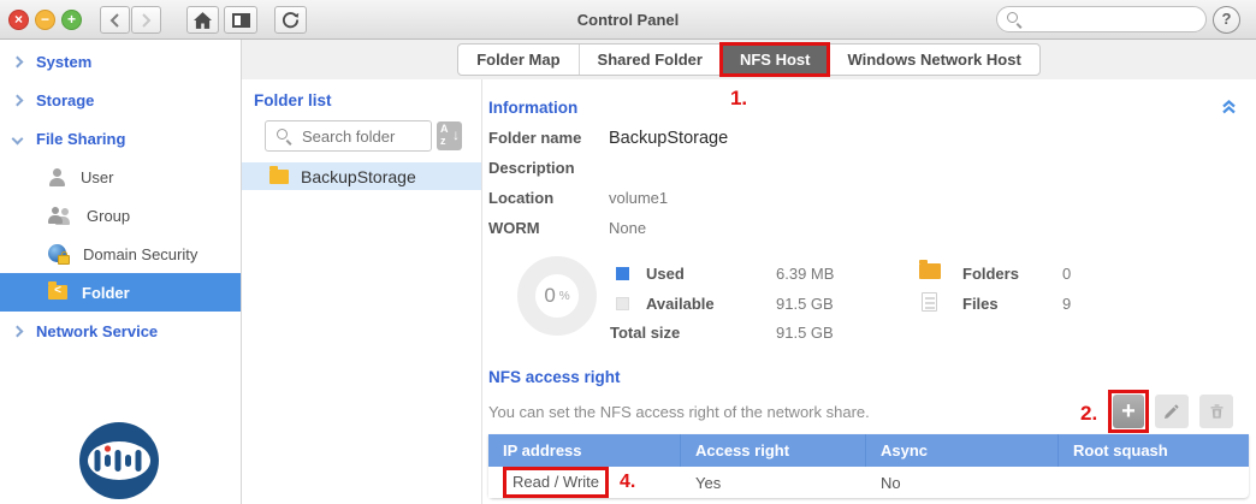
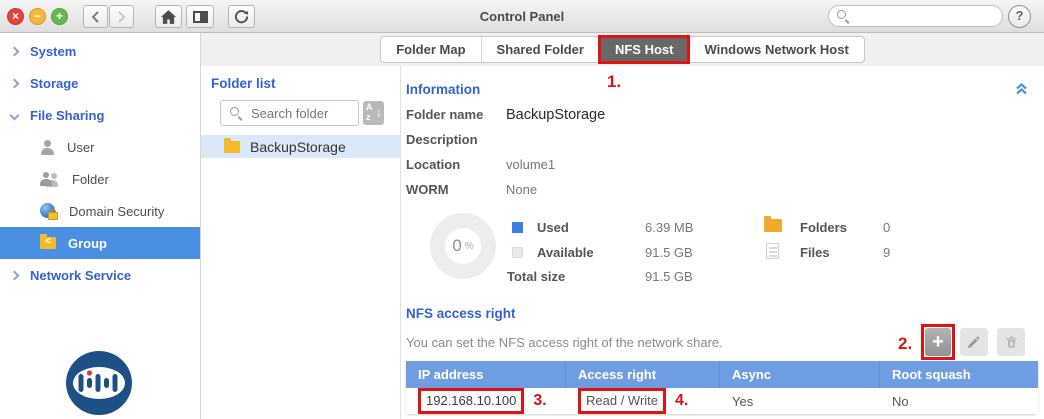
  ×
  −
  +
  Control Panel
  ?
  System
  Storage
  File Sharing
  User
- Group
+ Folder
  Domain Security
  <
- Folder
+ Group
  Network Service
  Folder Map
  Shared Folder
  NFS Host
  1.
  Windows Network Host
  Folder list
  Search folder
  A
  z
  ↓
  BackupStorage
  Information
  Folder name
  BackupStorage
  Description
  Location
  volume1
  WORM
  None
  0
  %
  Used
  6.39 MB
  Available
  91.5 GB
  Total size
  91.5 GB
  Folders
  0
  Files
  9
  NFS access right
  You can set the NFS access right of the network share.
  +
  2.
  IP address
  Access right
  Async
  Root squash
+ 192.168.10.100
+ 3.
  Read / Write
  4.
  Yes
  No
